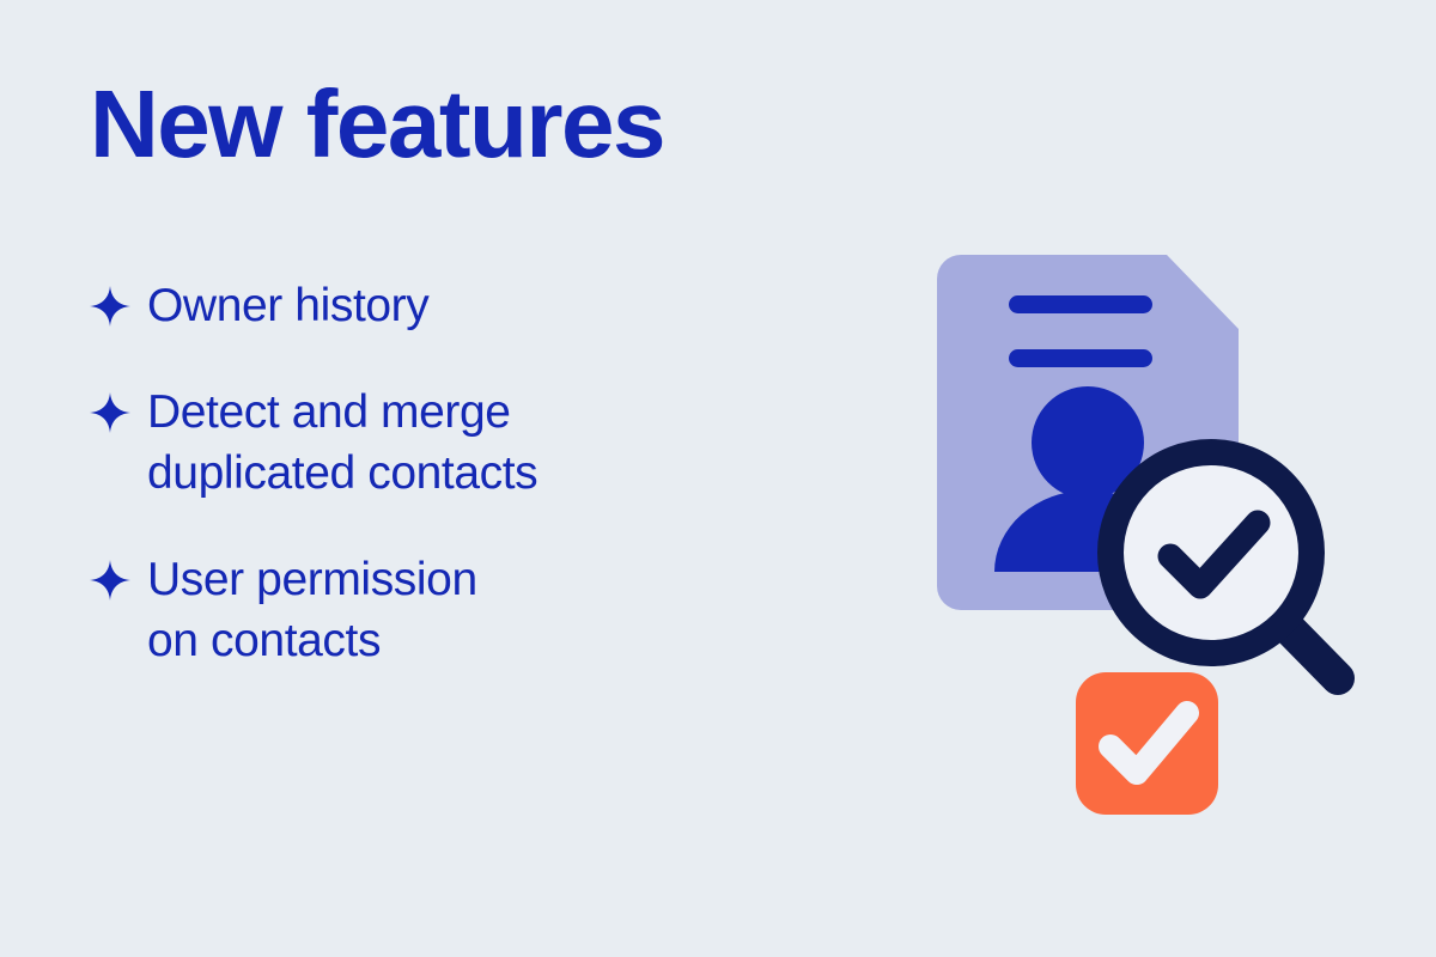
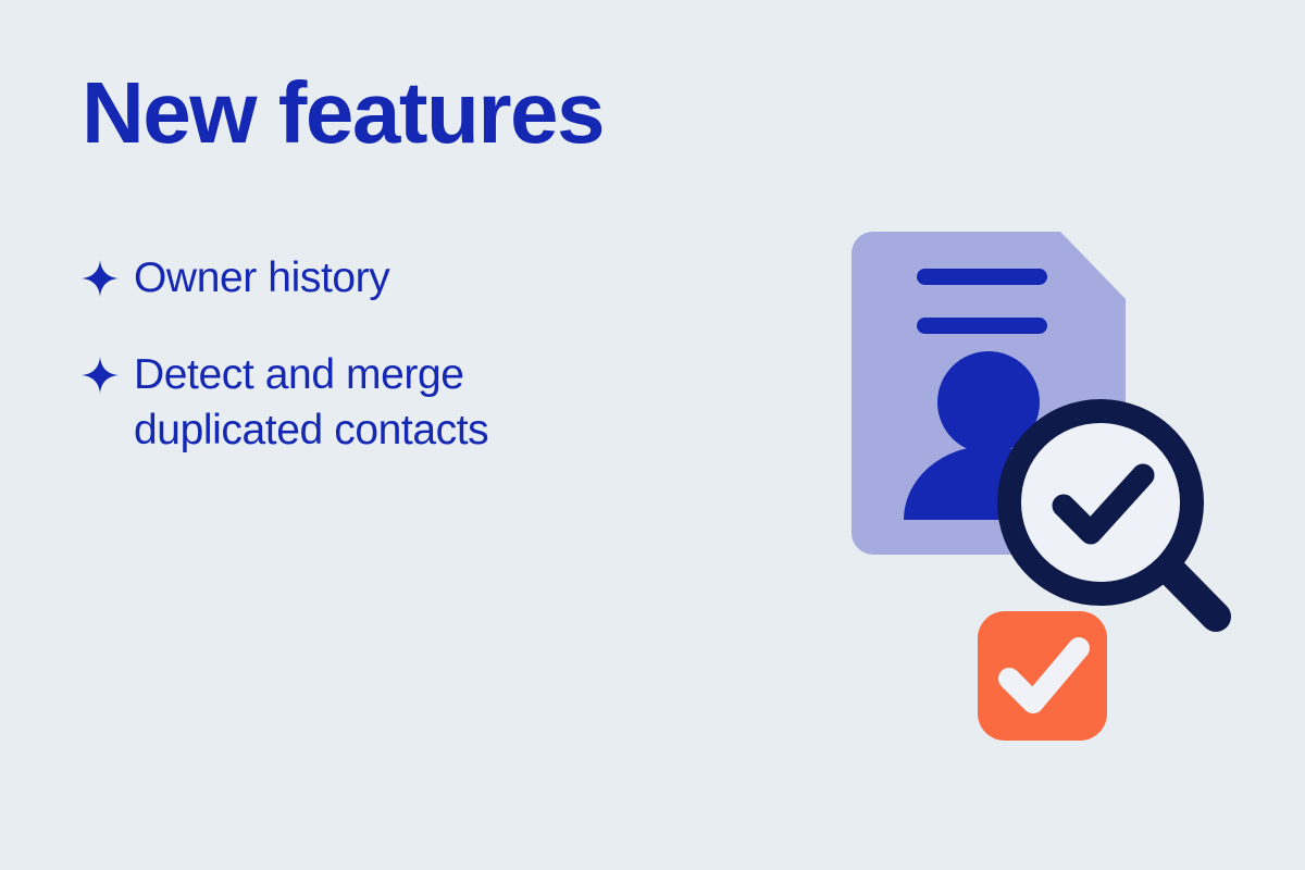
  New features
  Owner history
  Detect and merge
  duplicated contacts
- User permission
- on contacts
